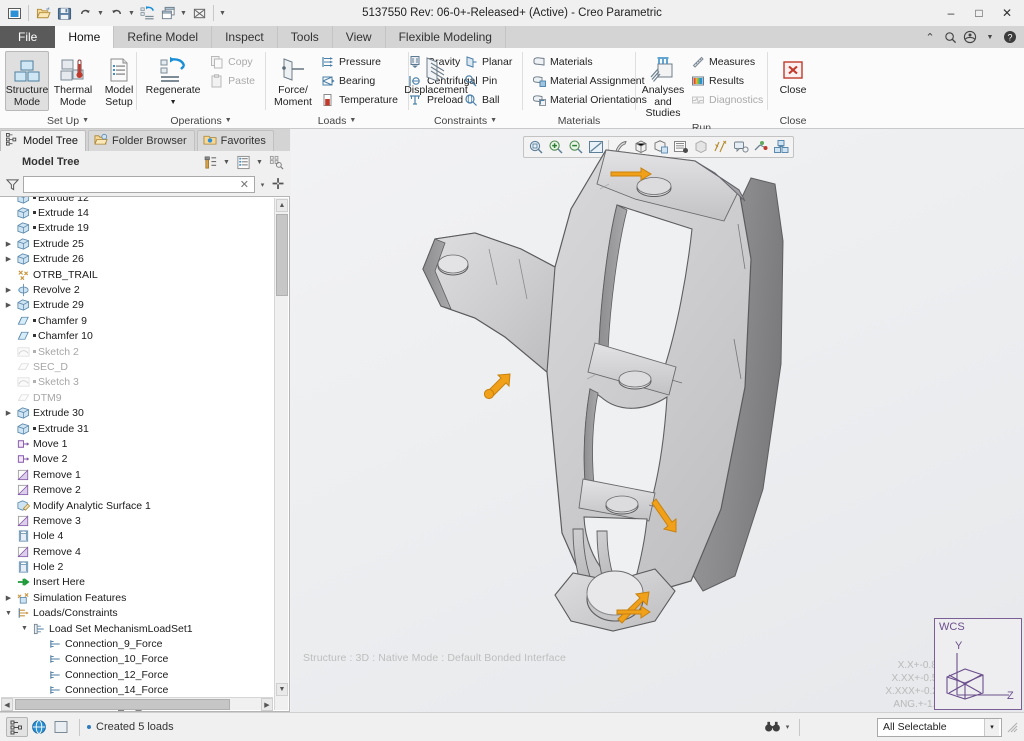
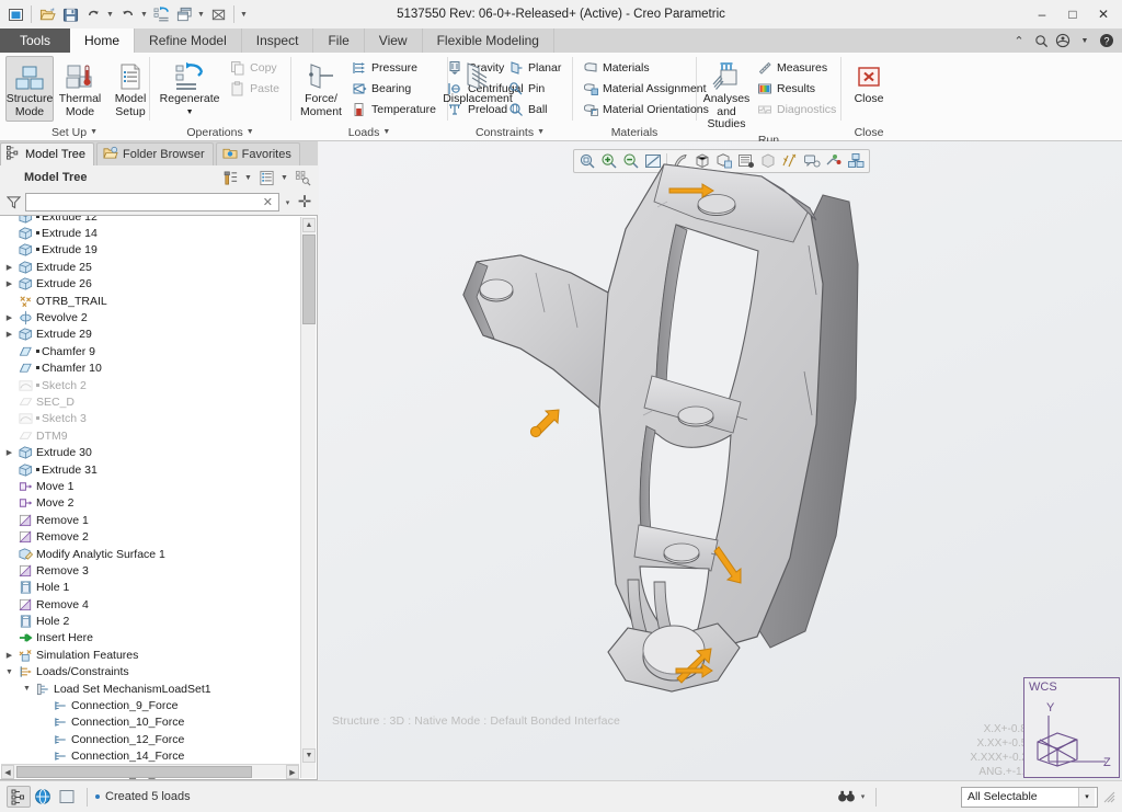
  5137550 Rev: 06-0+-Released+ (Active) - Creo Parametric
  –
  □
  ✕
- File
+ Tools
  Home
  Refine Model
  Inspect
- Tools
+ File
  View
  Flexible Modeling
  ⌃
  ?
  Structure
  Mode
  Thermal
  Mode
  Model
  Setup
  Set Up
  Regenerate
  Copy
  Paste
  Operations
  Force/
  Moment
  Pressure
  Bearing
  Temperature
  avity
  Cntrifual
  Preload
  Loads
  Displacement
  Planar
  Pin
  Ball
  Constraints
  Materials
  Material Assignment
  Material Orientations
  Materials
  Analyses
  and Studies
  Measures
  Results
  Diagnostics
  Run
  Close
  Close
  Model Tree
  Folder Browser
  Favorites
  Model Tree
  ✕
  ✛
  Extrude 12
  Extrude 14
  Extrude 19
  Extrude 25
  Extrude 26
  OTRB_TRAIL
  Revolve 2
  Extrude 29
  Chamfer 9
  Chamfer 10
  Sketch 2
  SEC_D
  Sketch 3
  DTM9
  Extrude 30
  Extrude 31
  Move 1
  Move 2
  Remove 1
  Remove 2
  Modify Analytic Surface 1
  Remove 3
- Hole 4
+ Hole 1
  Remove 4
  Hole 2
  Insert Here
  Simulation Features
  Loads/Constraints
  Load Set MechanismLoadSet1
  Connection_9_Force
  Connection_10_Force
  Connection_12_Force
  Connection_14_Force
  Structure : 3D : Native Mode : Default Bonded Interface
  X.X+-0.
  X.XX+-0.
  X.XXX+-0.
  ANG.+-1
  WCS
  Y
  Z
  Created 5 loads
  All Selectable
